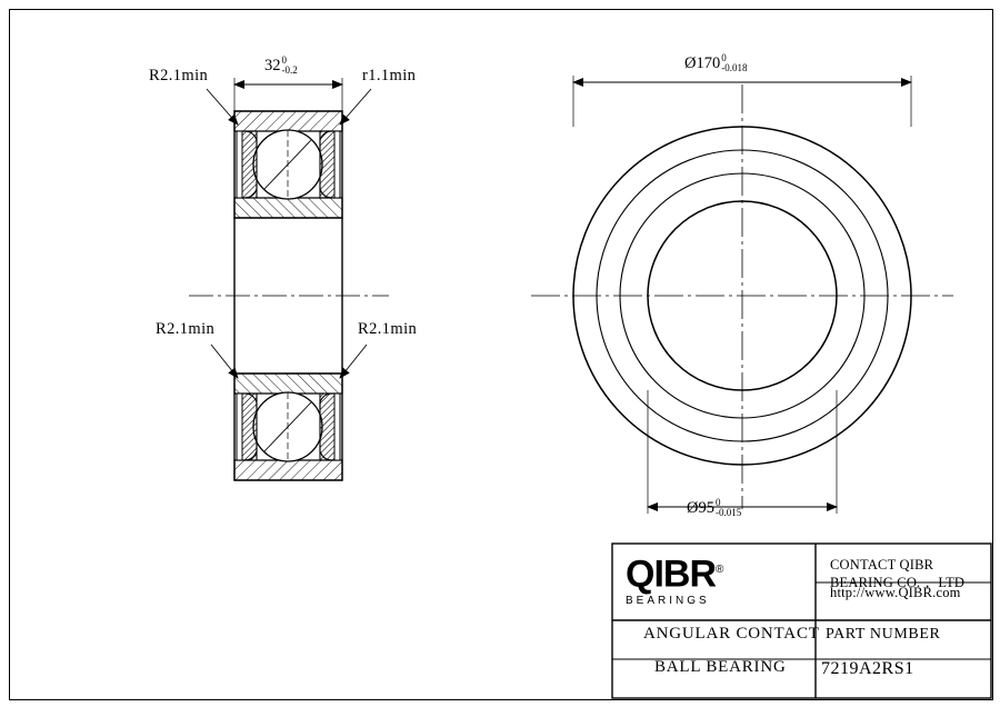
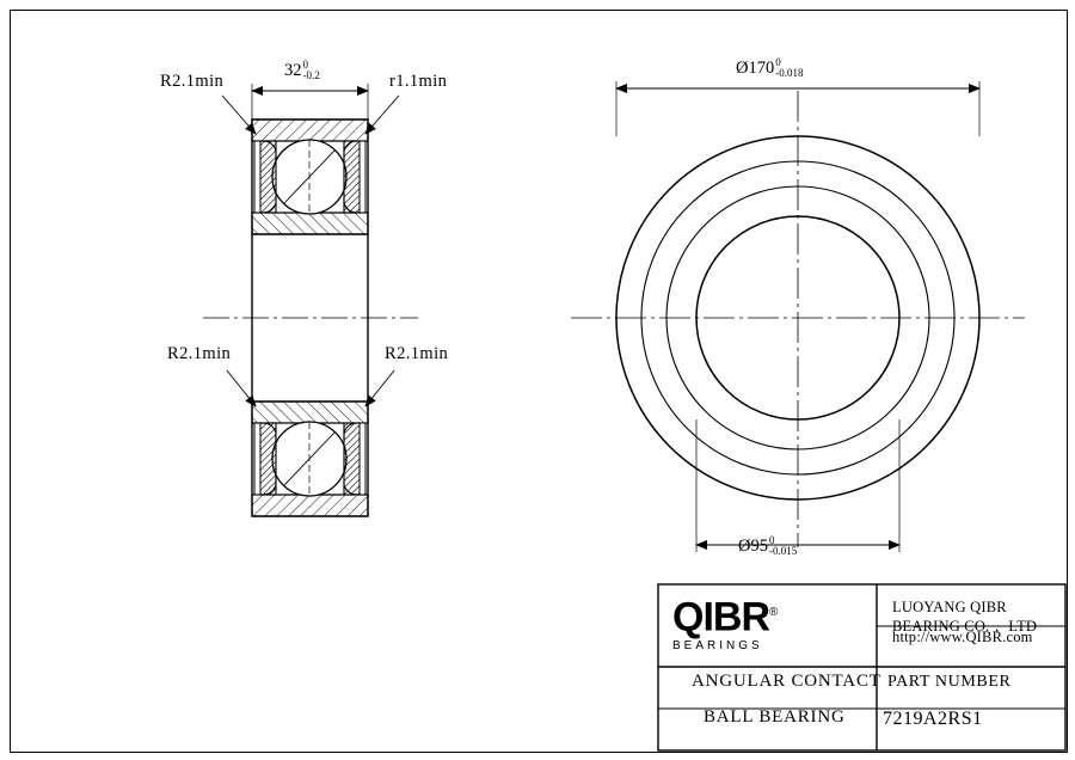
  R2.1min
  r1.1min
  R2.1min
  R2.1min
  32
  0
  -0.2
  Ø170
  0
  -0.018
  Ø95
  0
  -0.015
  QIBR®
  BEARINGS
- CONTACT QIBR BEARING CO.， LTD
+ LUOYANG QIBR BEARING CO.， LTD
  http://www.QIBR.com
  ANGULAR CONTACT
  BALL BEARING
  PART NUMBER
  7219A2RS1
